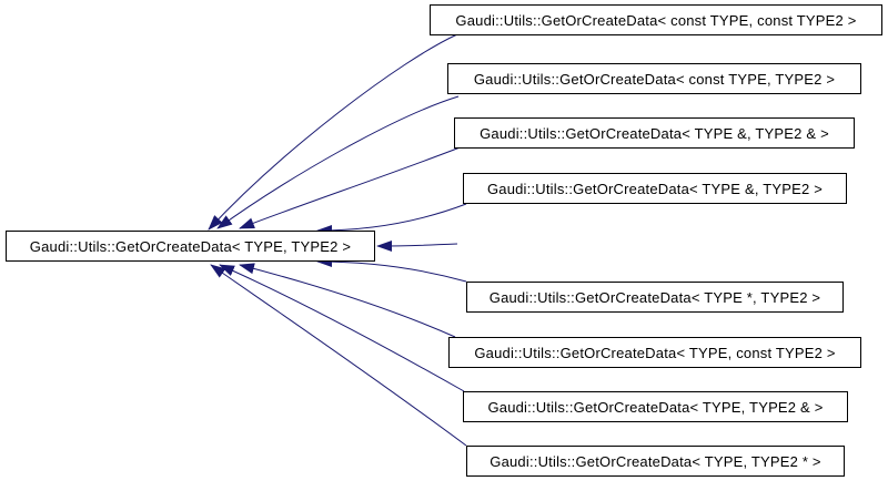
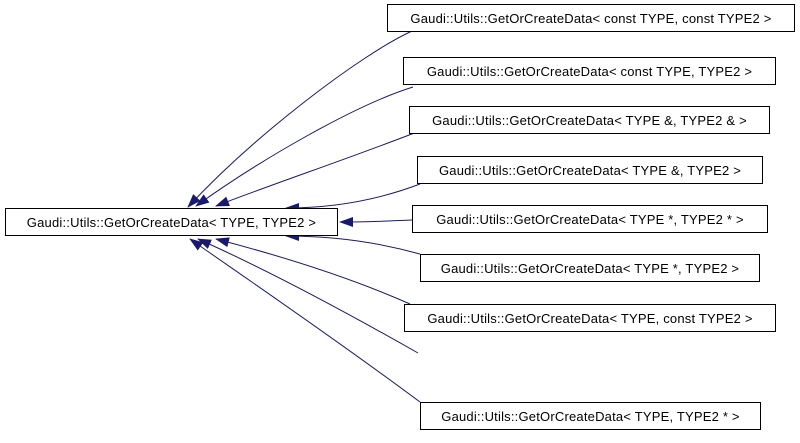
  Gaudi::Utils::GetOrCreateData< TYPE, TYPE2 >
  Gaudi::Utils::GetOrCreateData< const TYPE, const TYPE2 >
  Gaudi::Utils::GetOrCreateData< const TYPE, TYPE2 >
  Gaudi::Utils::GetOrCreateData< TYPE &, TYPE2 & >
  Gaudi::Utils::GetOrCreateData< TYPE &, TYPE2 >
+ Gaudi::Utils::GetOrCreateData< TYPE *, TYPE2 * >
  Gaudi::Utils::GetOrCreateData< TYPE *, TYPE2 >
  Gaudi::Utils::GetOrCreateData< TYPE, const TYPE2 >
- Gaudi::Utils::GetOrCreateData< TYPE, TYPE2 & >
  Gaudi::Utils::GetOrCreateData< TYPE, TYPE2 * >
